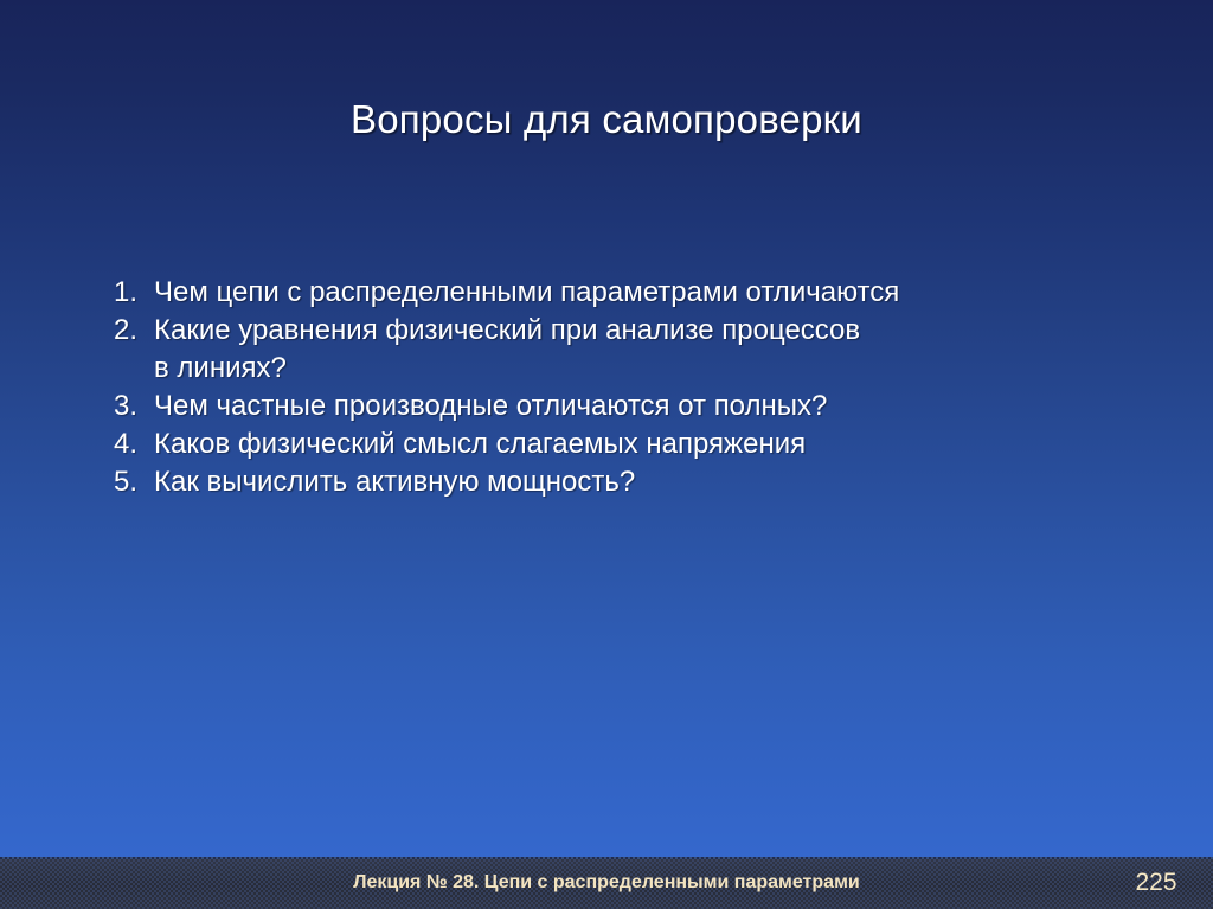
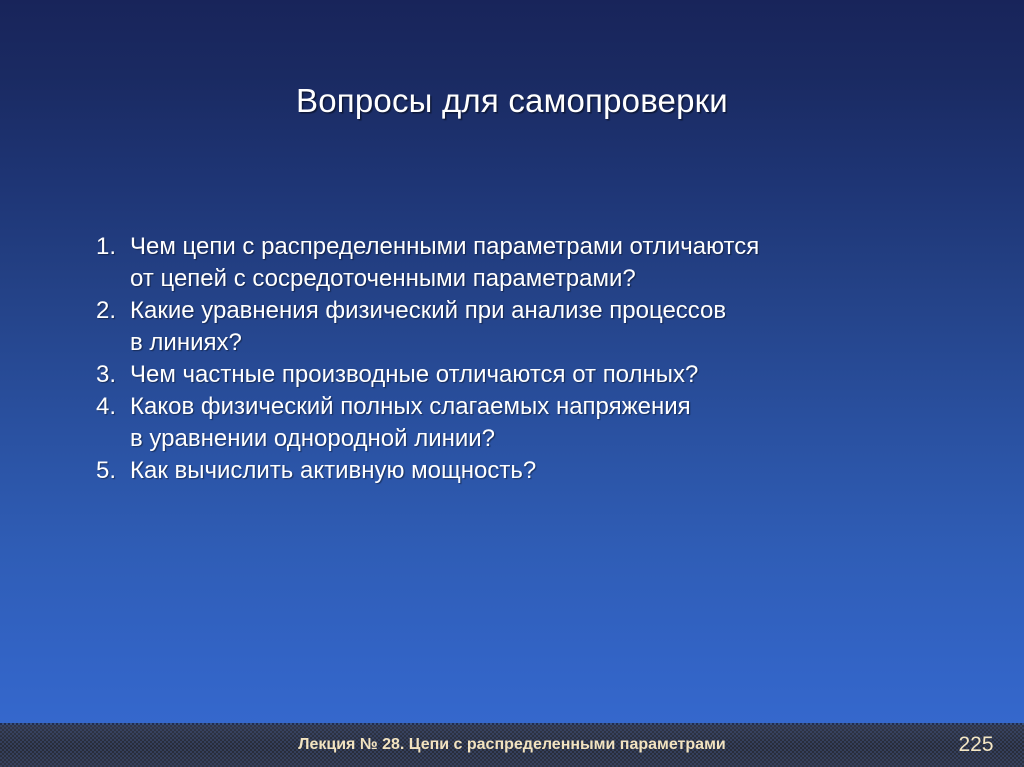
  Вопросы для самопроверки
  1.
  Чем цепи с распределенными параметрами отличаются
+ от цепей с сосредоточенными параметрами?
  2.
  Какие уравнения физический при анализе процессов
  в линиях?
  3.
  Чем частные производные отличаются от полных?
  4.
- Каков физический смысл слагаемых напряжения
+ Каков физический полных слагаемых напряжения
+ в уравнении однородной линии?
  5.
  Как вычислить активную мощность?
  Лекция № 28. Цепи с распределенными параметрами
  225
